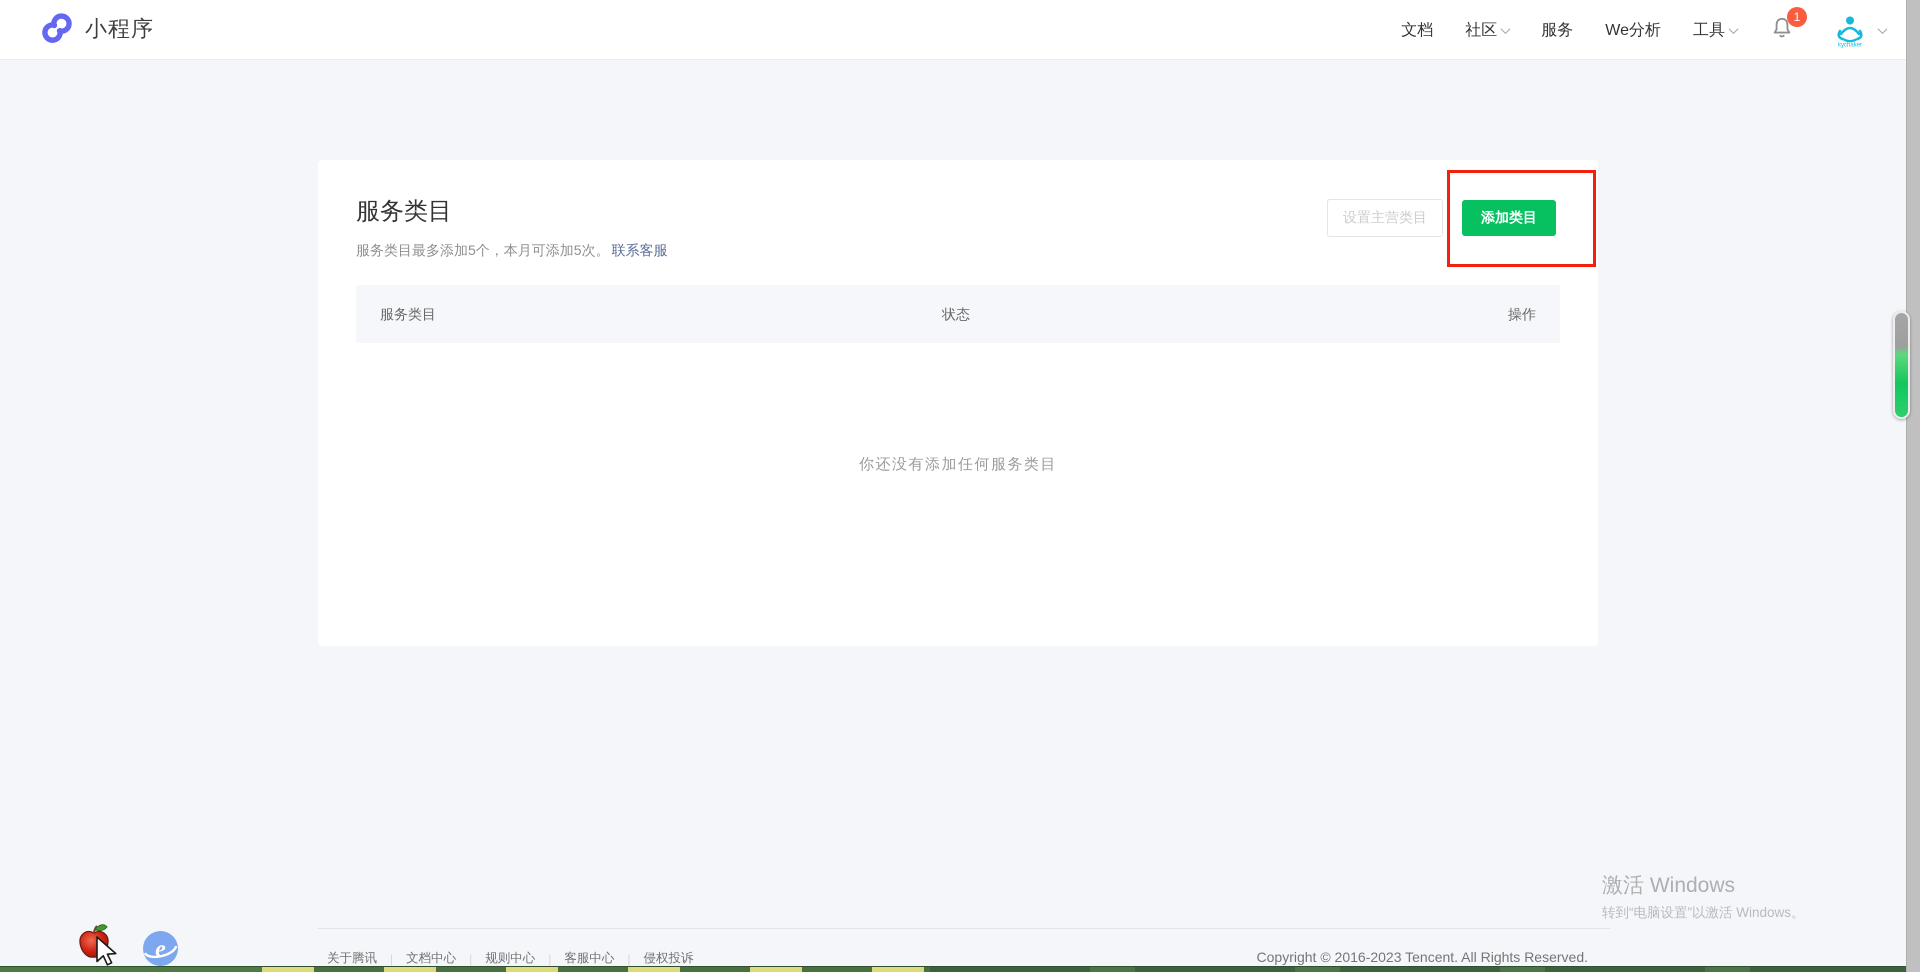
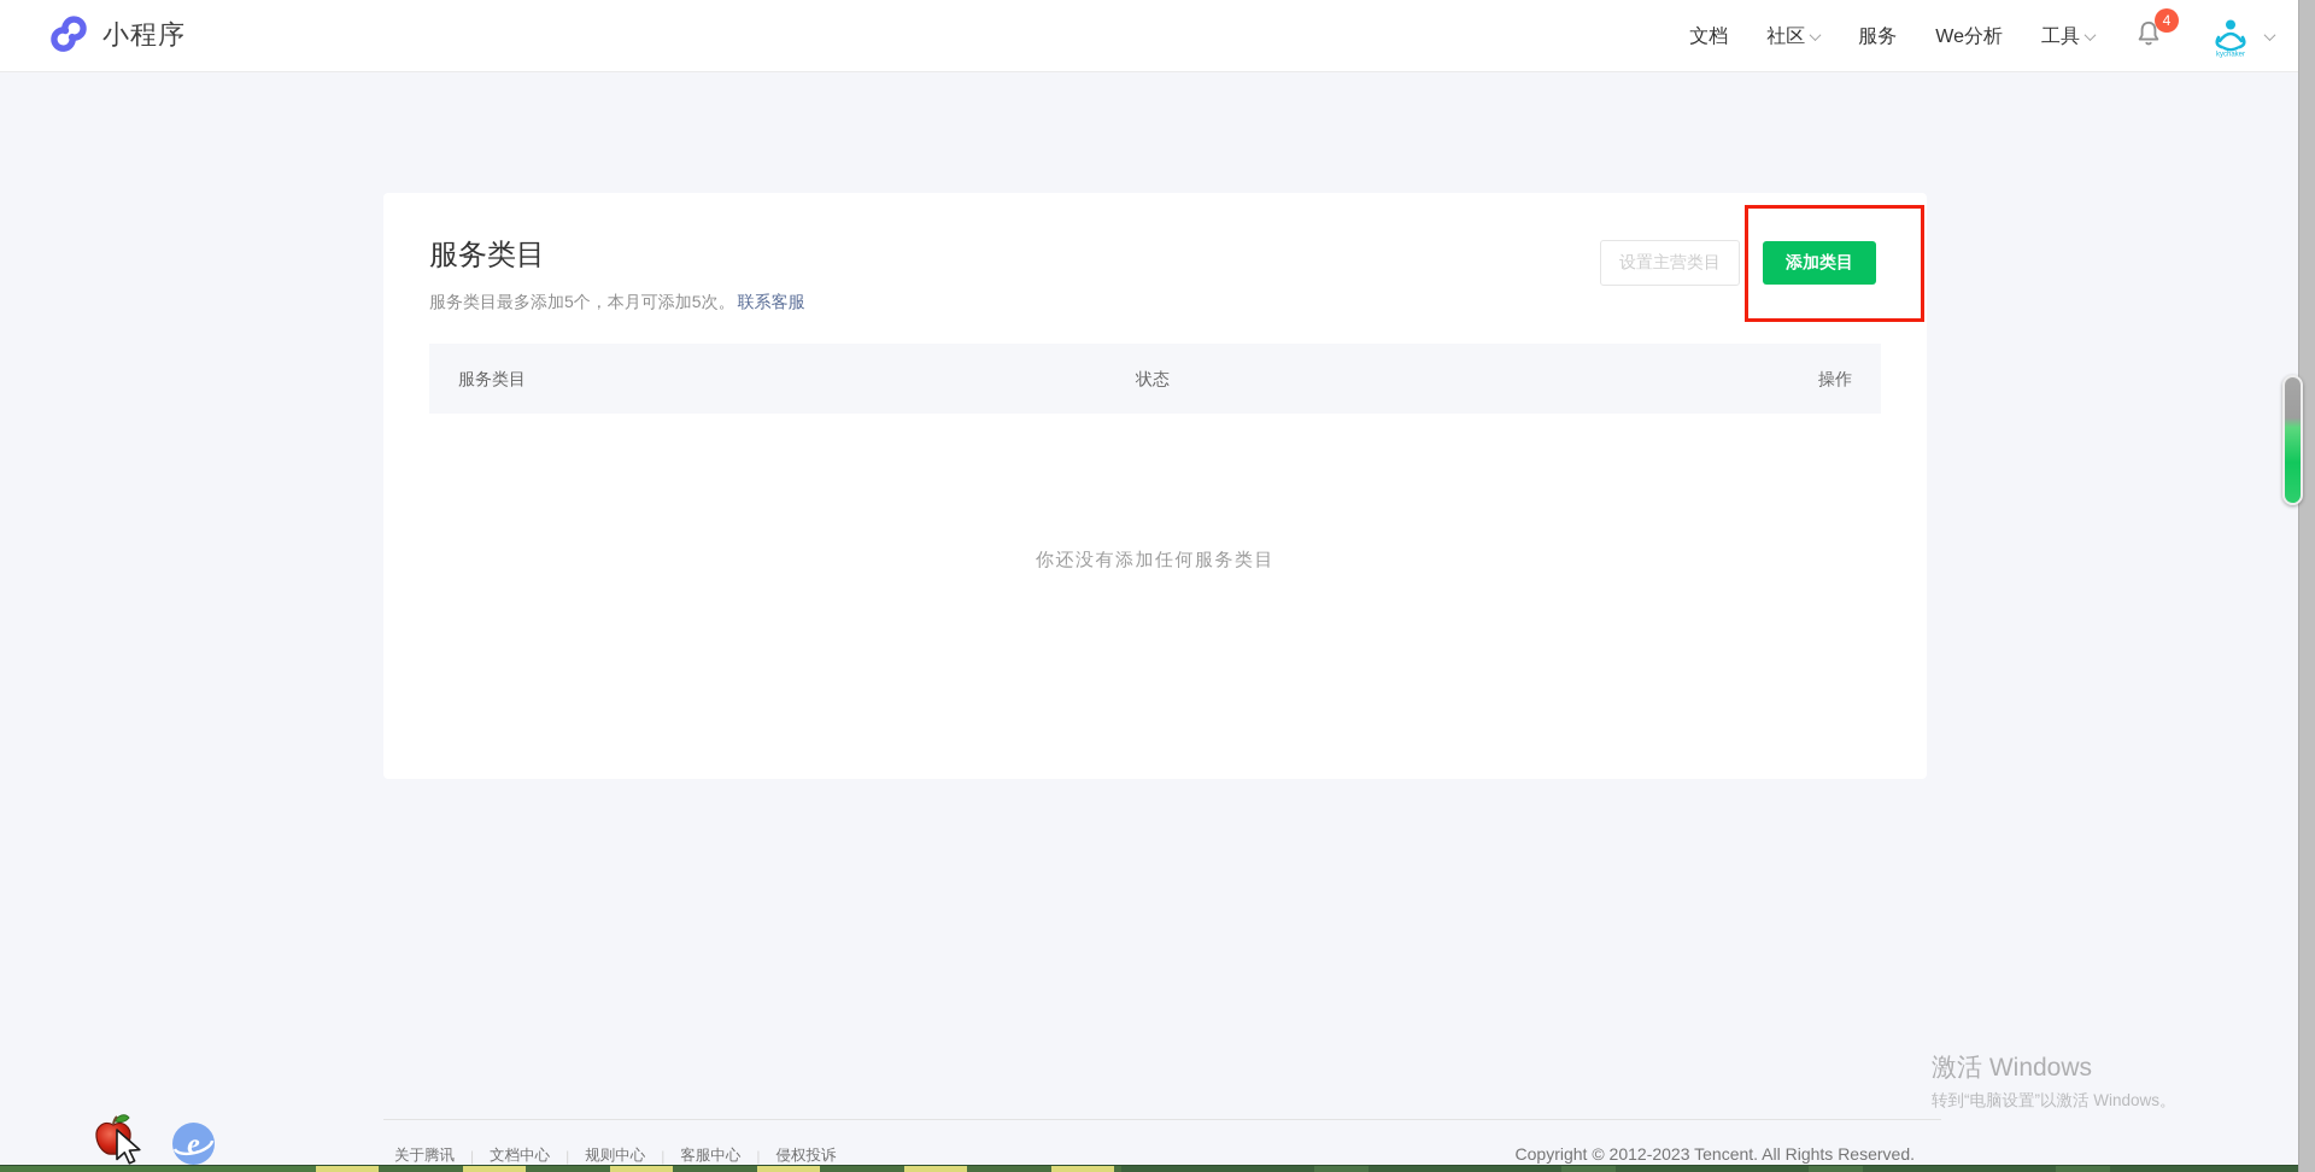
  小程序
  文档
  社区
  服务
  We分析
  工具
- 1
+ 4
  服务类目
  服务类目最多添加5个，本月可添加5次。 联系客服
  设置主营类目
  添加类目
  服务类目
  状态
  操作
  你还没有添加任何服务类目
  关于腾讯
  |
  文档中心
  |
  规则中心
  |
  客服中心
  侵权投诉
- Copyright © 2016-2023 Tencent. All Rights Reserved.
+ Copyright © 2012-2023 Tencent. All Rights Reserved.
  激活 Windows
  转到“电脑设置”以激活 Windows。
  e
